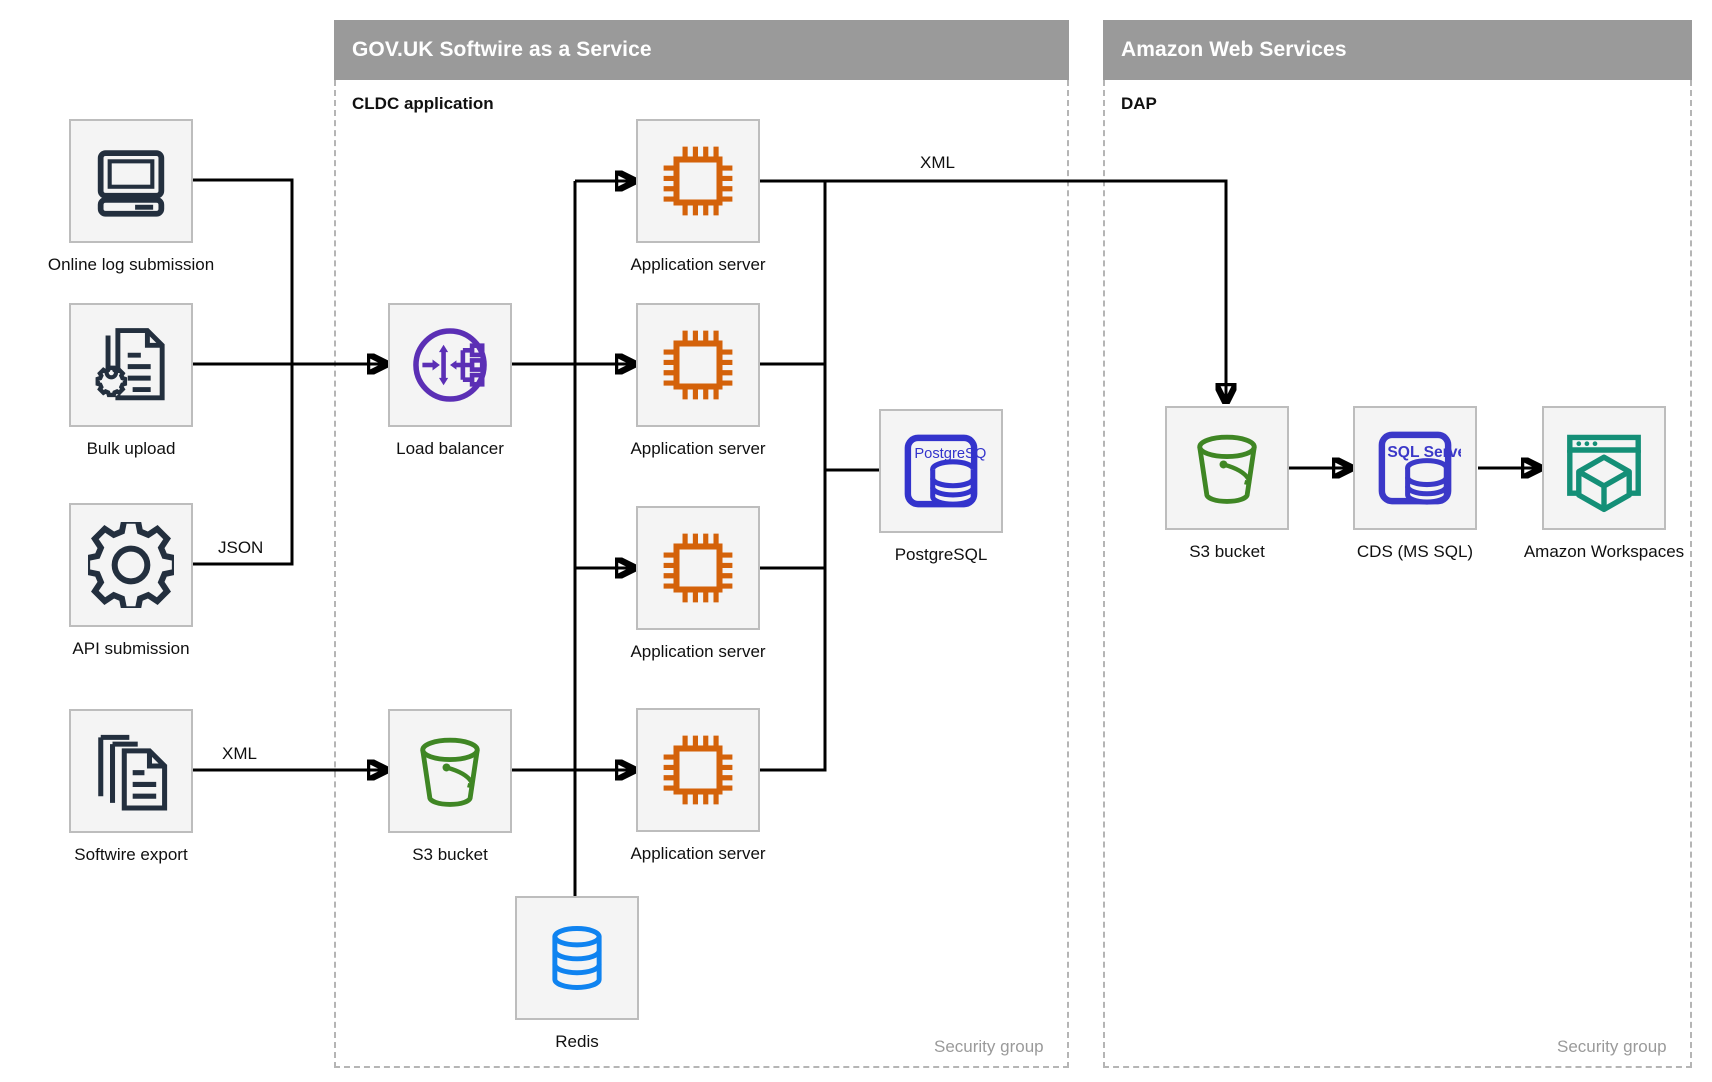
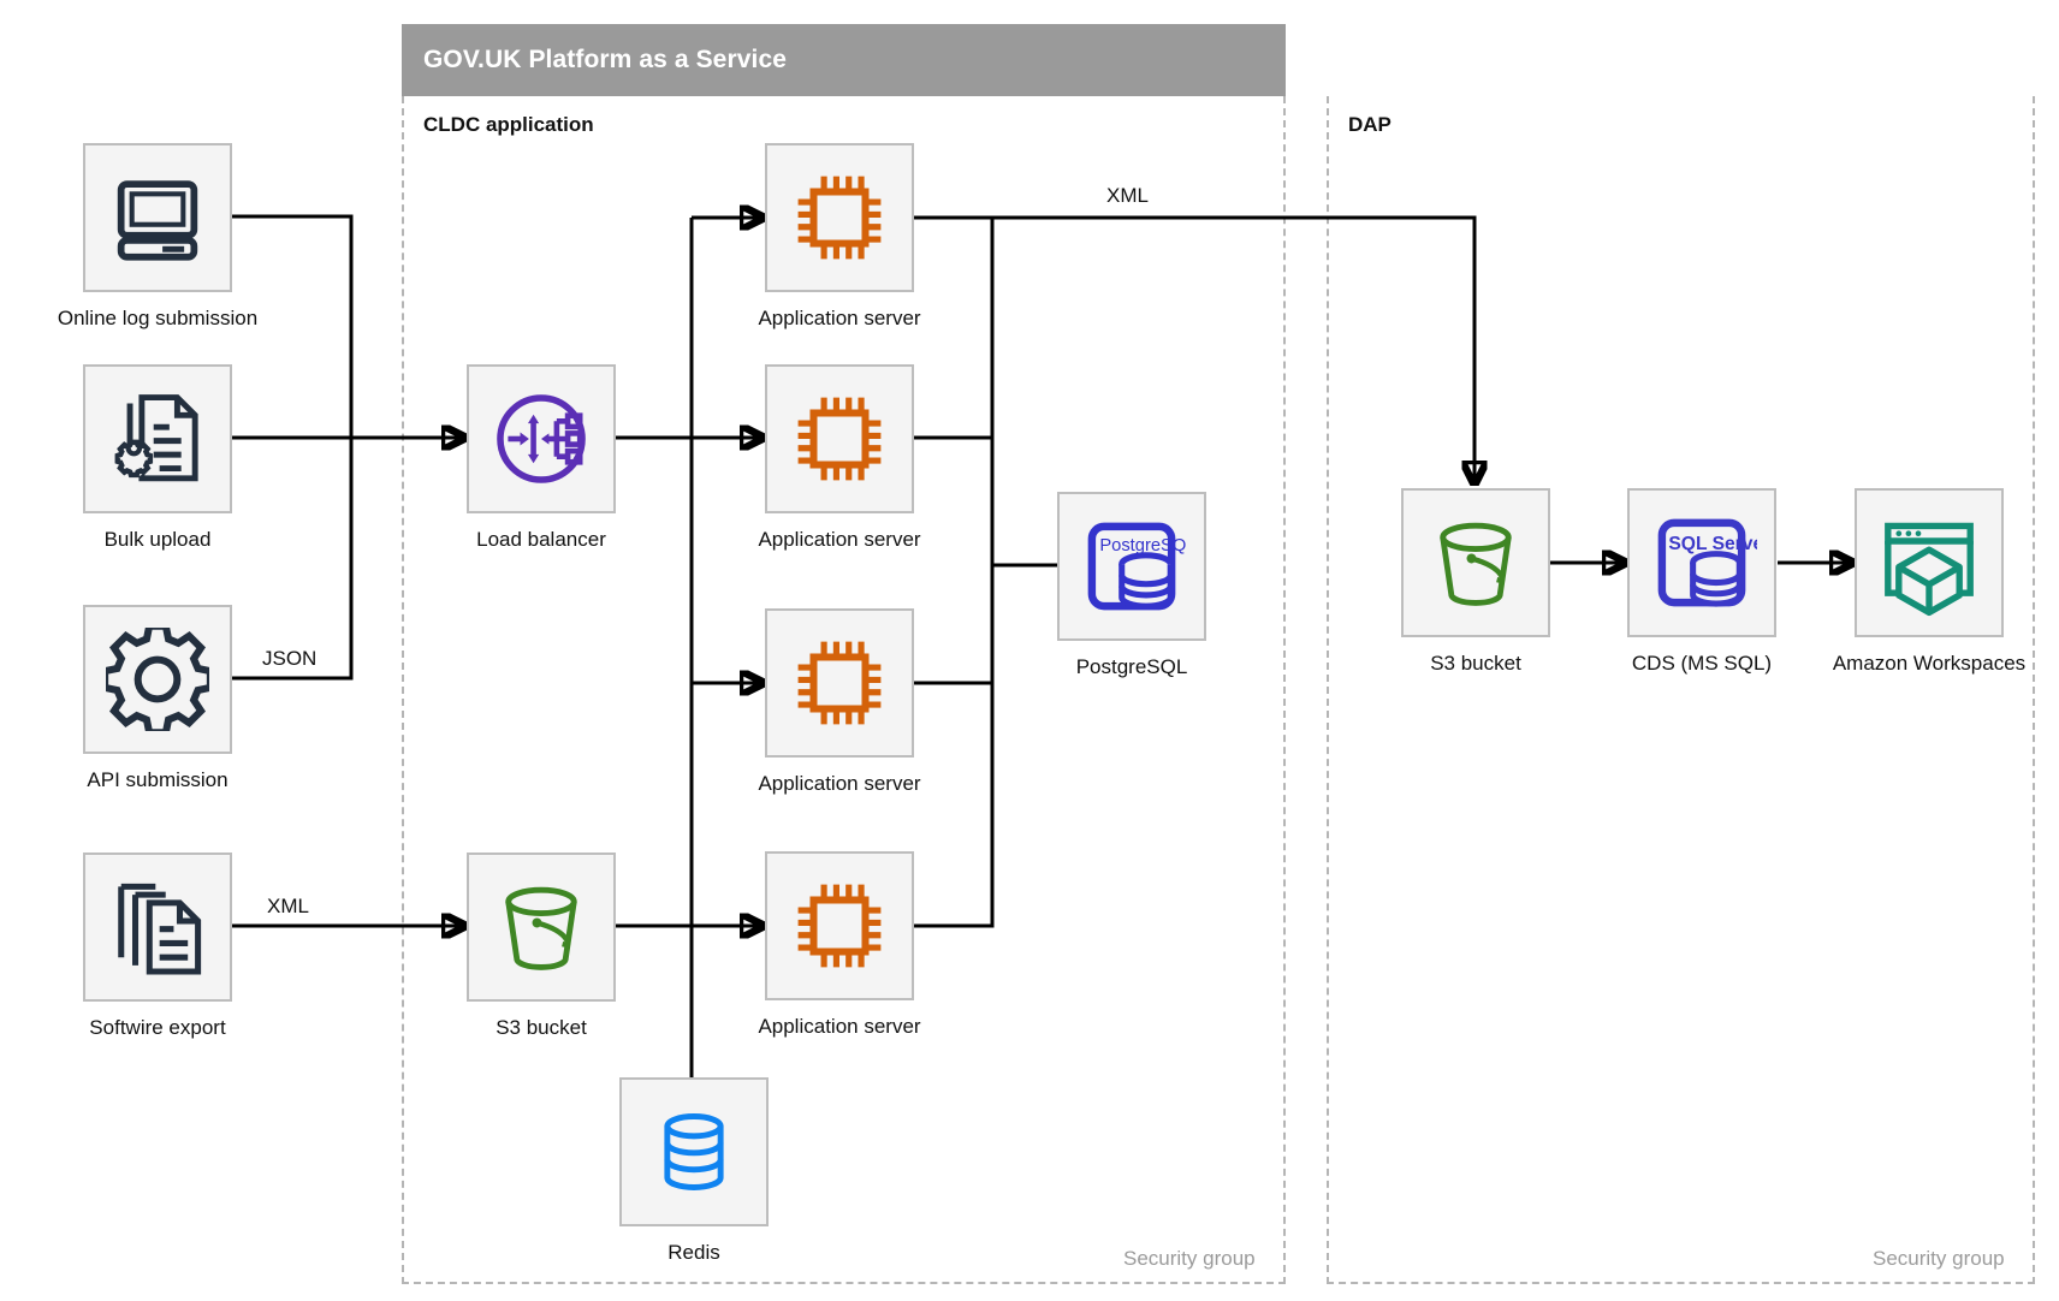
- GOV.UK Softwire as a Service
+ GOV.UK Platform as a Service
- Amazon Web Services
  CLDC application
  DAP
  Security group
  Security group
  JSON
  XML
  XML
  Online log submission
  Bulk upload
  API submission
  Softwire export
  Load balancer
  Application server
  Application server
  Application server
  Application server
  PostgreSQ
  PostgreSQL
  S3 bucket
  Redis
  S3 bucket
  SQL Serv
  CDS (MS SQL)
  Amazon Workspaces
